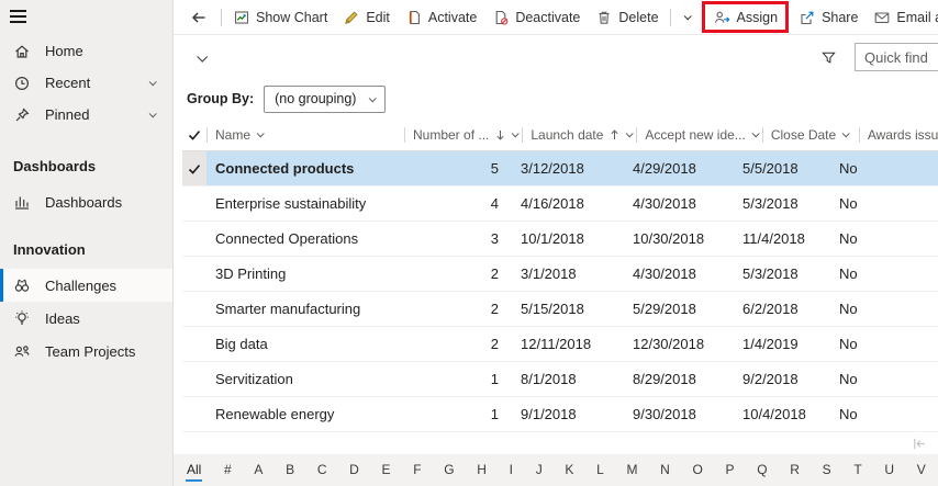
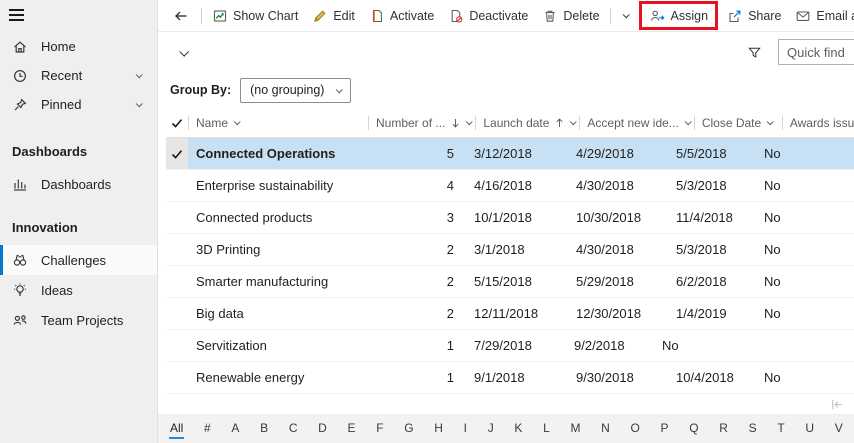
  Home
  Recent
  Pinned
  Dashboards
  Dashboards
  Innovation
  Challenges
  Ideas
  Team Projects
  Show Chart
  Edit
  Activate
  Deactivate
  Delete
  Assign
  Share
  Quick find
  Group By:
  (no grouping)
  Name
  Number of ...
  Launch date
  Accept new ide...
  Close Date
  Awards issu
- Connected products
+ Connected Operations
  5
  3/12/2018
  4/29/2018
  5/5/2018
  No
  Enterprise sustainability
  4
  4/16/2018
  4/30/2018
  5/3/2018
  No
- Connected Operations
+ Connected products
  3
  10/1/2018
  10/30/2018
  11/4/2018
  No
  3D Printing
  2
  3/1/2018
  4/30/2018
  5/3/2018
  No
  Smarter manufacturing
  2
  5/15/2018
  5/29/2018
  6/2/2018
  No
  Big data
  2
  12/11/2018
  12/30/2018
  1/4/2019
  No
  Servitization
  1
- 8/1/2018
- 8/29/2018
+ 7/29/2018
  9/2/2018
  No
  Renewable energy
  1
  9/1/2018
  9/30/2018
  10/4/2018
  No
  All
  #
  A
  B
  C
  D
  E
  F
  G
  H
  I
  J
  K
  L
  M
  N
  O
  P
  Q
  R
  S
  T
  U
  V
